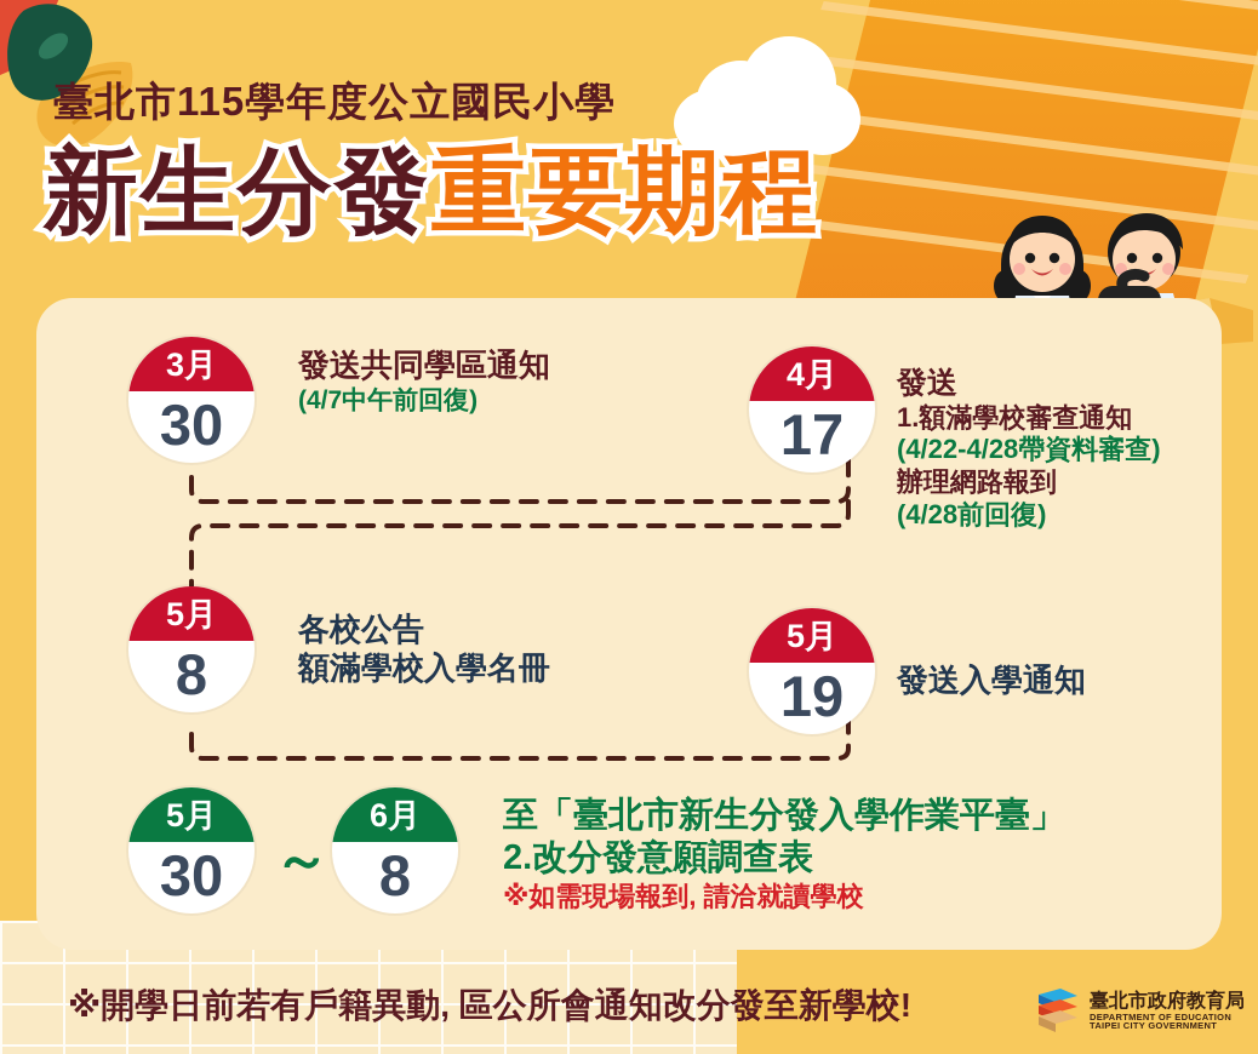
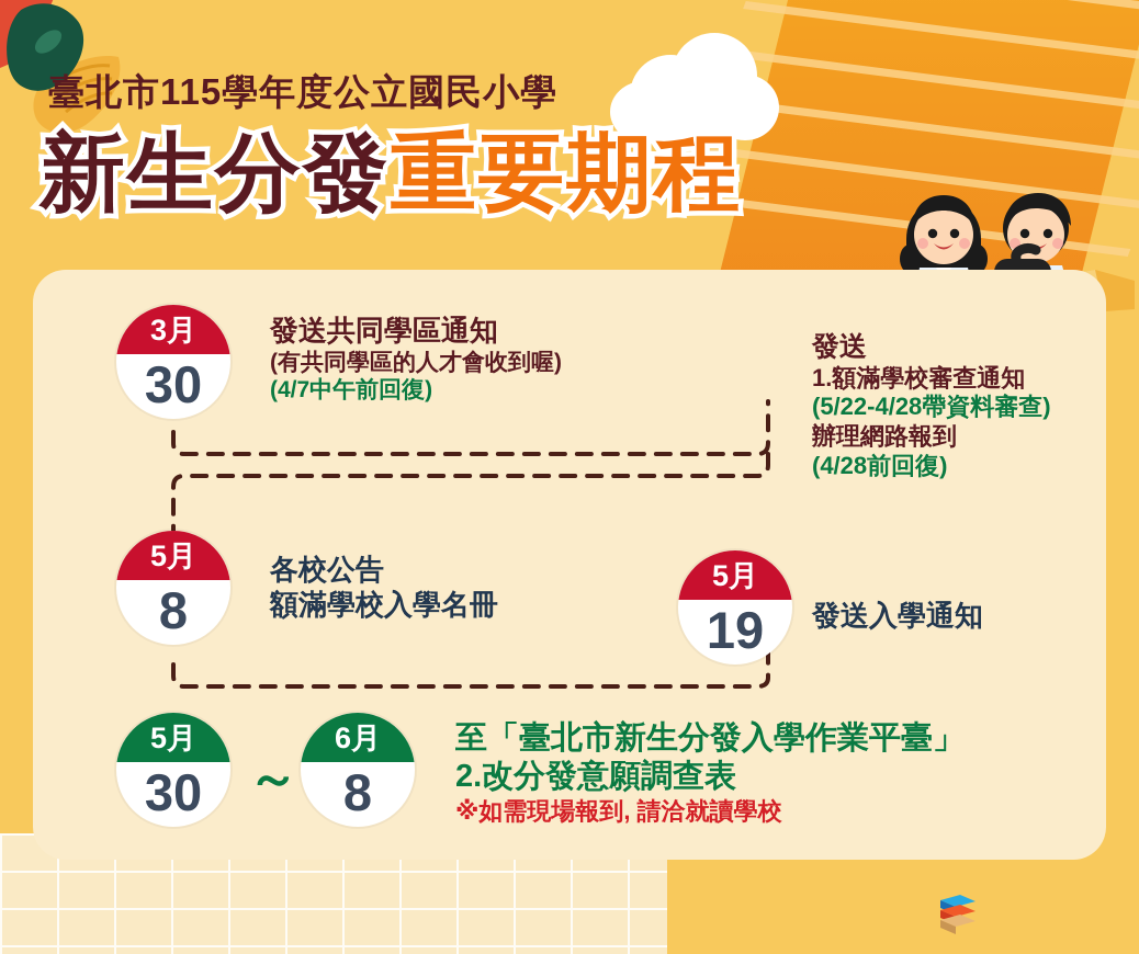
  臺北市115學年度公立國民小學
  新生分發重要期程
  3月
  30
  發送共同學區通知
+ (有共同學區的人才會收到喔)
  (4/7中午前回復)
- 4月
- 17
  發送
  1.額滿學校審查通知
- (4/22-4/28帶資料審查)
+ (5/22-4/28帶資料審查)
  辦理網路報到
  (4/28前回復)
  5月
  8
  各校公告
  額滿學校入學名冊
  5月
  19
  發送入學通知
  5月
  30
  ～
  6月
  8
  至「臺北市新生分發入學作業平臺」
  2.改分發意願調查表
  ※如需現場報到, 請洽就讀學校
- ※開學日前若有戶籍異動, 區公所會通知改分發至新學校!
- 臺北市政府教育局
- DEPARTMENT OF EDUCATION
- TAIPEI CITY GOVERNMENT
